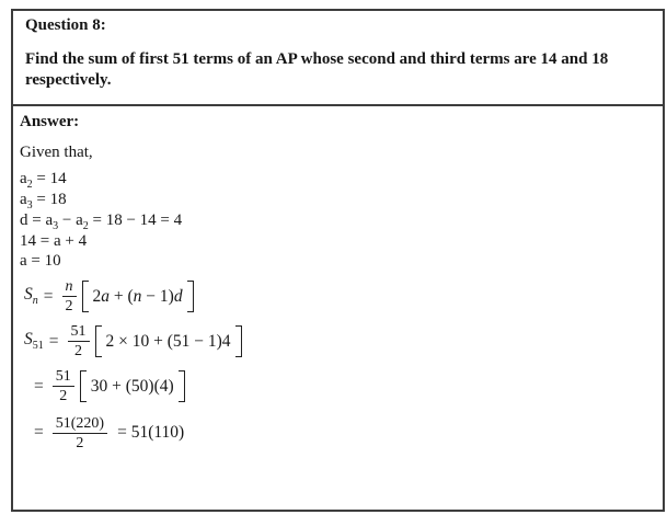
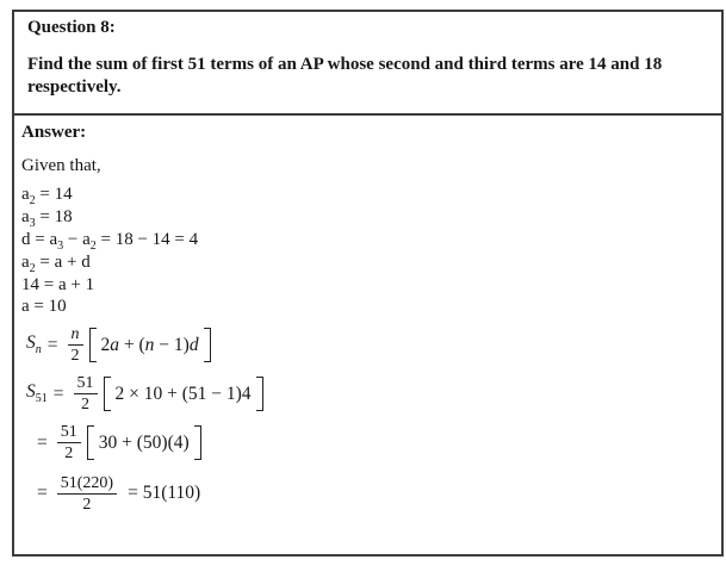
  Question 8:
  Find the sum of first 51 terms of an AP whose second and third terms are 14 and 18 respectively.
  Answer:
  Given that,
  a2 = 14
  a3 = 18
  d = a3 − a2 = 18 − 14 = 4
+ a2 = a + d
- 14 = a + 4
+ 14 = a + 1
  a = 10
  Sn
  =
  n
  2
  2a + (n − 1)d
  S51
  =
  51
  2
  2 × 10 + (51 − 1)4
  =
  51
  2
  30 + (50)(4)
  =
  51(220)
  2
  = 51(110)
